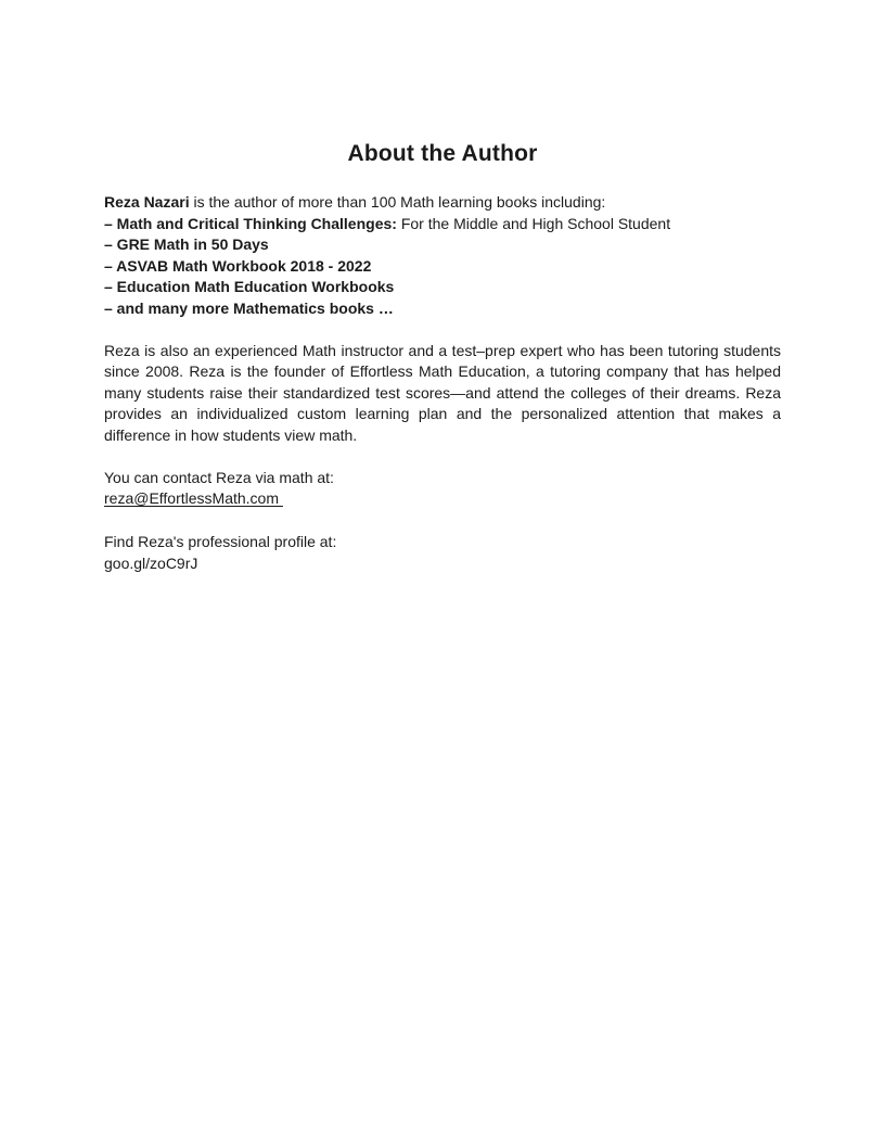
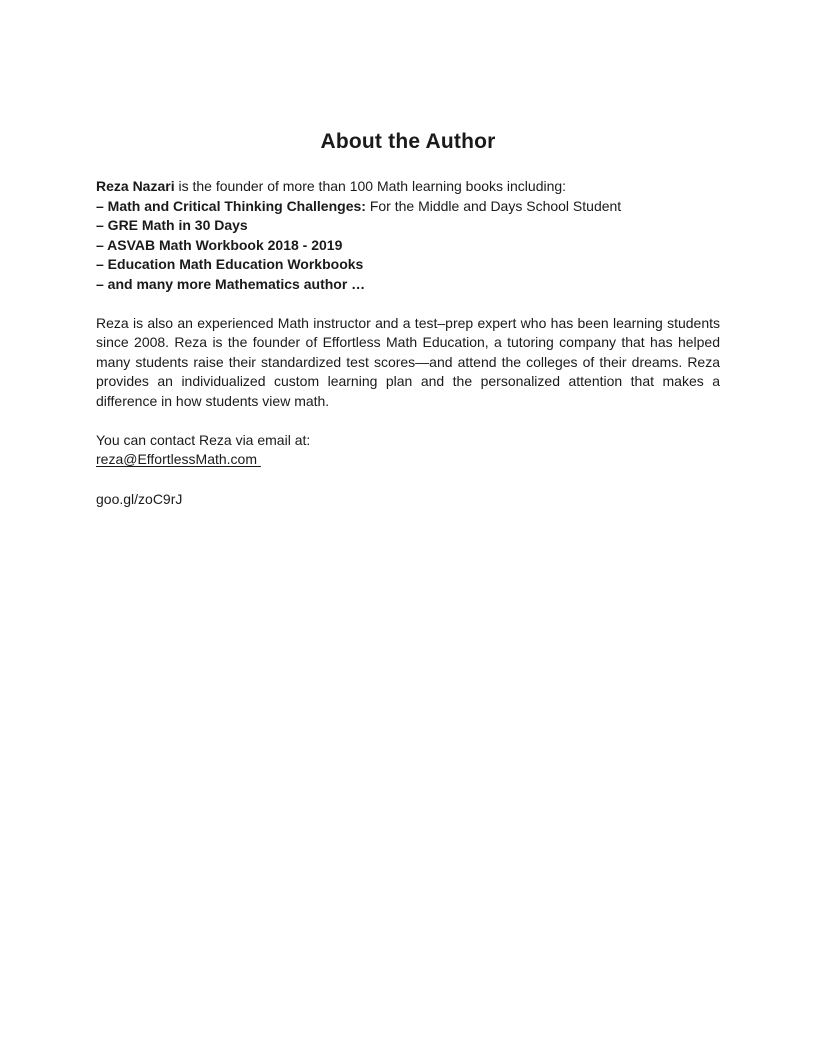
  About the Author
- Reza Nazari is the author of more than 100 Math learning books including:
+ Reza Nazari is the founder of more than 100 Math learning books including:
- – Math and Critical Thinking Challenges: For the Middle and High School Student
+ – Math and Critical Thinking Challenges: For the Middle and Days School Student
- – GRE Math in 50 Days
+ – GRE Math in 30 Days
- – ASVAB Math Workbook 2018 - 2022
+ – ASVAB Math Workbook 2018 - 2019
  – Education Math Education Workbooks
- – and many more Mathematics books …
+ – and many more Mathematics author …
- Reza is also an experienced Math instructor and a test–prep expert who has been tutoring students since 2008. Reza is the founder of Effortless Math Education, a tutoring company that has helped many students raise their standardized test scores—and attend the colleges of their dreams. Reza provides an individualized custom learning plan and the personalized attention that makes a difference in how students view math.
+ Reza is also an experienced Math instructor and a test–prep expert who has been learning students since 2008. Reza is the founder of Effortless Math Education, a tutoring company that has helped many students raise their standardized test scores—and attend the colleges of their dreams. Reza provides an individualized custom learning plan and the personalized attention that makes a difference in how students view math.
- You can contact Reza via math at:
+ You can contact Reza via email at:
  reza@EffortlessMath.com
- Find Reza's professional profile at:
  goo.gl/zoC9rJ
